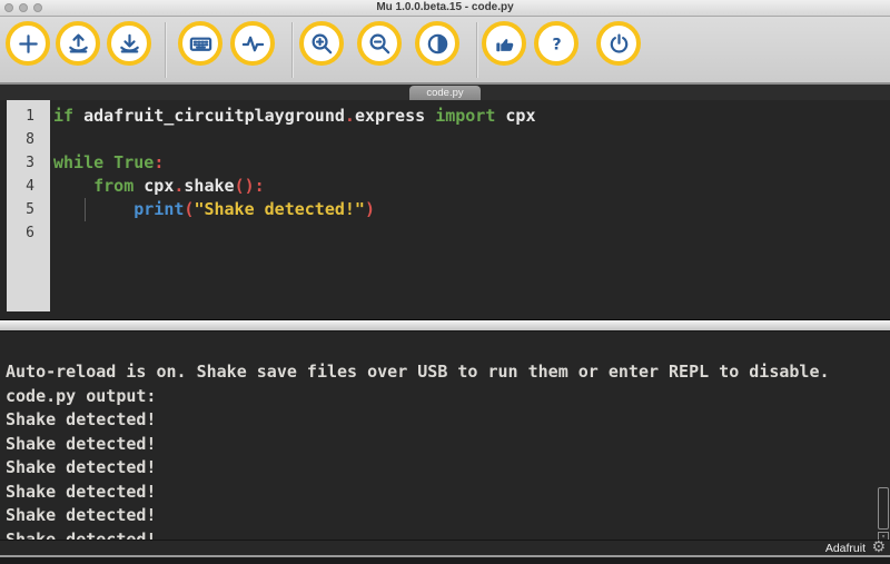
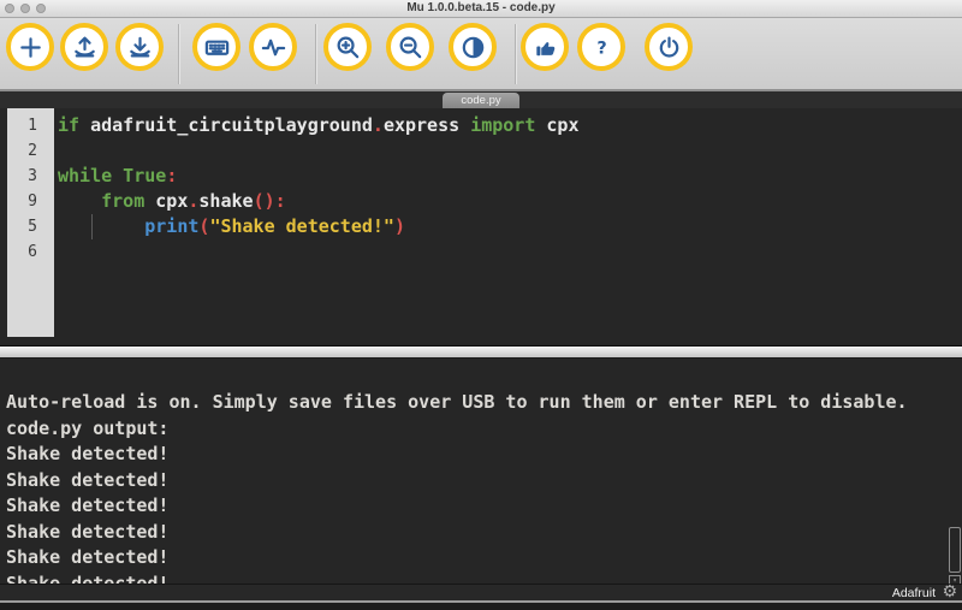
  Mu 1.0.0.beta.15 - code.py
  ?
  code.py
  1
- 8
+ 2
  3
- 4
+ 9
  5
  6
  if adafruit_circuitplayground.express import cpx
  while True:
  from cpx.shake():
  print("Shake detected!")
- Auto-reload is on. Shake save files over USB to run them or enter REPL to disable.
+ Auto-reload is on. Simply save files over USB to run them or enter REPL to disable.
  code.py output:
  Shake detected!
  Shake detected!
  Shake detected!
  Shake detected!
  Shake detected!
  Adafruit
  ⚙
